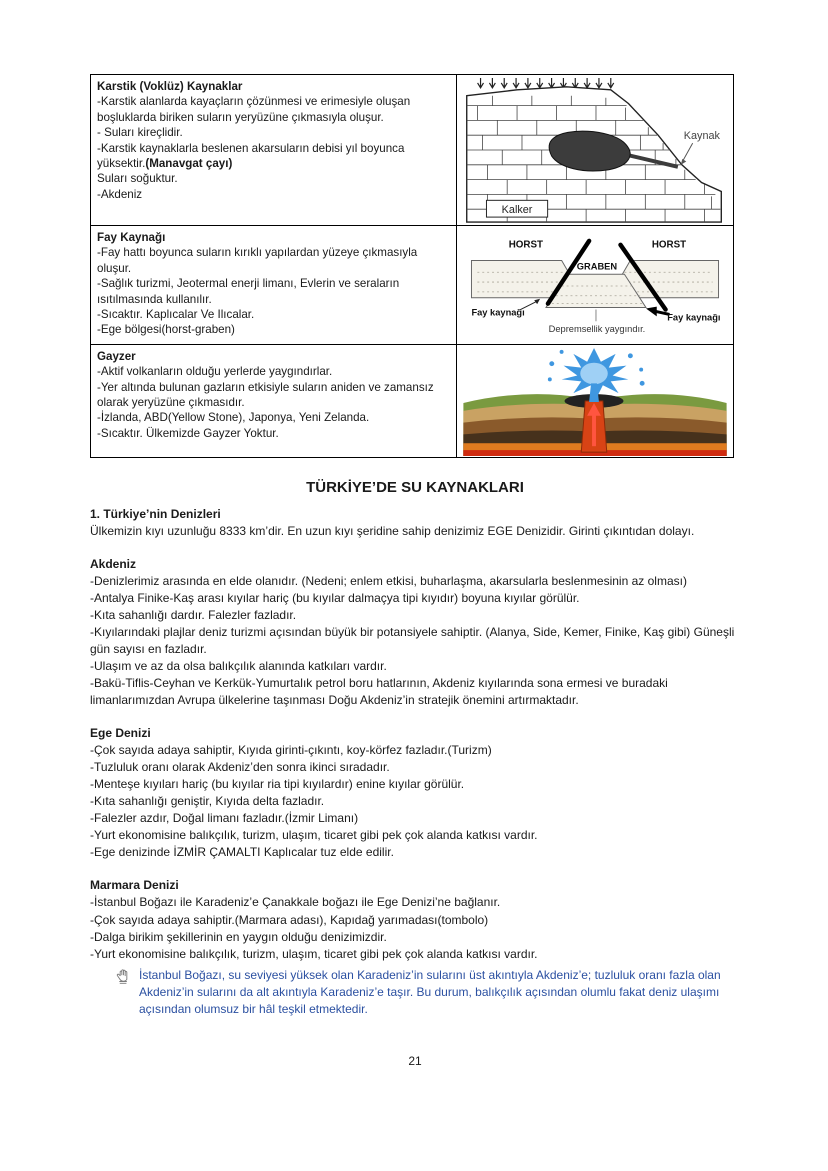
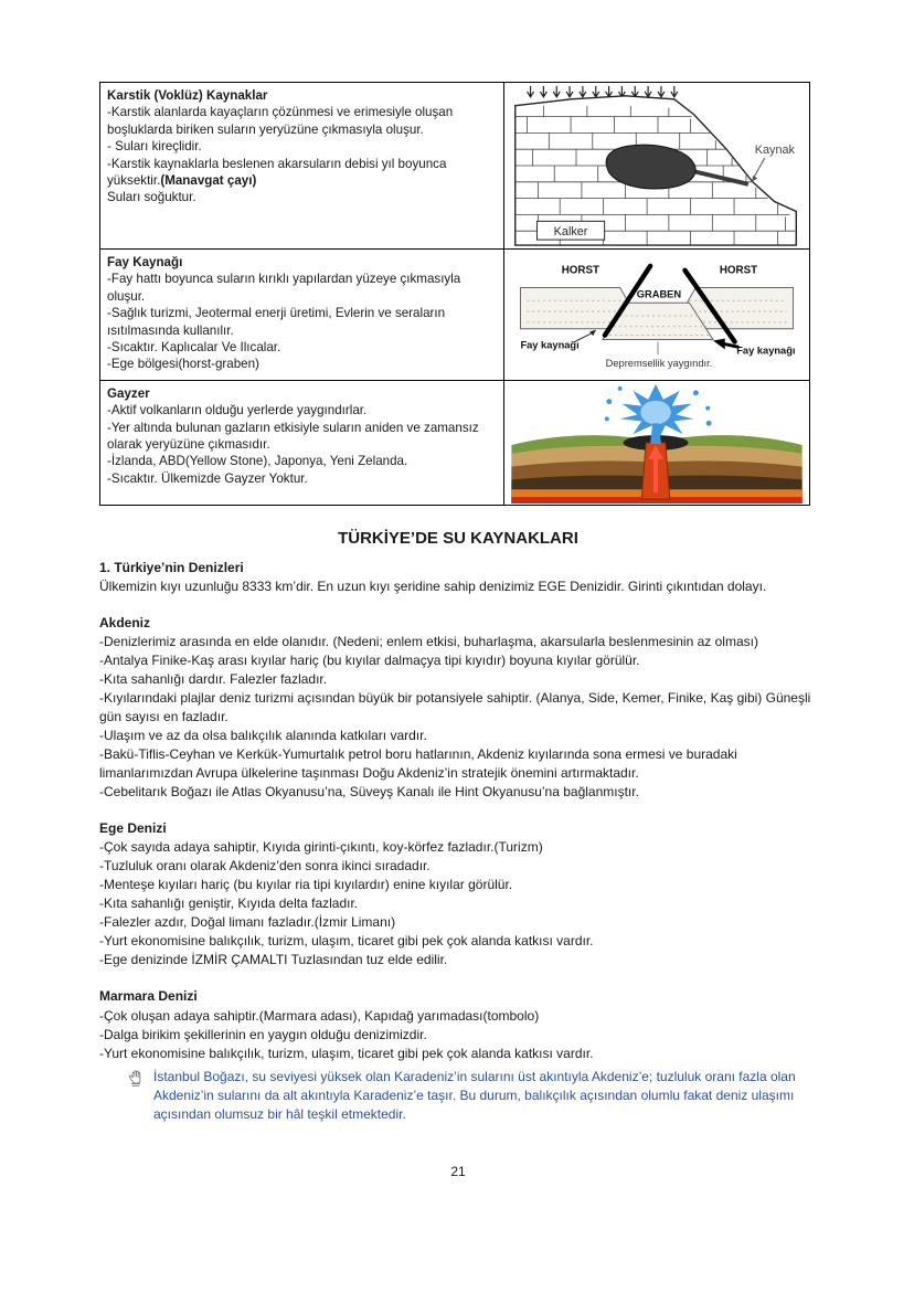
  Karstik (Voklüz) Kaynaklar
  -Karstik alanlarda kayaçların çözünmesi ve erimesiyle oluşan boşluklarda biriken suların yeryüzüne çıkmasıyla oluşur.
  - Suları kireçlidir.
  -Karstik kaynaklarla beslenen akarsuların debisi yıl boyunca yüksektir.(Manavgat çayı)
  Suları soğuktur.
- -Akdeniz
  Kaynak
  Kalker
  Fay Kaynağı
  -Fay hattı boyunca suların kırıklı yapılardan yüzeye çıkmasıyla oluşur.
- -Sağlık turizmi, Jeotermal enerji limanı, Evlerin ve seraların ısıtılmasında kullanılır.
+ -Sağlık turizmi, Jeotermal enerji üretimi, Evlerin ve seraların ısıtılmasında kullanılır.
  -Sıcaktır. Kaplıcalar Ve Ilıcalar.
  -Ege bölgesi(horst-graben)
  HORST
  HORST
  GRABEN
  Fay kaynağı
  Fay kaynağı
  Depremsellik yaygındır.
  Gayzer
  -Aktif volkanların olduğu yerlerde yaygındırlar.
  -Yer altında bulunan gazların etkisiyle suların aniden ve zamansız olarak yeryüzüne çıkmasıdır.
  -İzlanda, ABD(Yellow Stone), Japonya, Yeni Zelanda.
  -Sıcaktır. Ülkemizde Gayzer Yoktur.
  TÜRKİYE’DE SU KAYNAKLARI
  1. Türkiye’nin Denizleri
  Ülkemizin kıyı uzunluğu 8333 km’dir. En uzun kıyı şeridine sahip denizimiz EGE Denizidir. Girinti çıkıntıdan dolayı.
  Akdeniz
  -Denizlerimiz arasında en elde olanıdır. (Nedeni; enlem etkisi, buharlaşma, akarsularla beslenmesinin az olması)
  -Antalya Finike-Kaş arası kıyılar hariç (bu kıyılar dalmaçya tipi kıyıdır) boyuna kıyılar görülür.
  -Kıta sahanlığı dardır. Falezler fazladır.
  -Kıyılarındaki plajlar deniz turizmi açısından büyük bir potansiyele sahiptir. (Alanya, Side, Kemer, Finike, Kaş gibi) Güneşli gün sayısı en fazladır.
  -Ulaşım ve az da olsa balıkçılık alanında katkıları vardır.
  -Bakü-Tiflis-Ceyhan ve Kerkük-Yumurtalık petrol boru hatlarının, Akdeniz kıyılarında sona ermesi ve buradaki limanlarımızdan Avrupa ülkelerine taşınması Doğu Akdeniz’in stratejik önemini artırmaktadır.
+ -Cebelitarık Boğazı ile Atlas Okyanusu’na, Süveyş Kanalı ile Hint Okyanusu’na bağlanmıştır.
  Ege Denizi
  -Çok sayıda adaya sahiptir, Kıyıda girinti-çıkıntı, koy-körfez fazladır.(Turizm)
  -Tuzluluk oranı olarak Akdeniz’den sonra ikinci sıradadır.
  -Menteşe kıyıları hariç (bu kıyılar ria tipi kıyılardır) enine kıyılar görülür.
  -Kıta sahanlığı geniştir, Kıyıda delta fazladır.
  -Falezler azdır, Doğal limanı fazladır.(İzmir Limanı)
  -Yurt ekonomisine balıkçılık, turizm, ulaşım, ticaret gibi pek çok alanda katkısı vardır.
- -Ege denizinde İZMİR ÇAMALTI Kaplıcalar tuz elde edilir.
+ -Ege denizinde İZMİR ÇAMALTI Tuzlasından tuz elde edilir.
  Marmara Denizi
- -İstanbul Boğazı ile Karadeniz’e Çanakkale boğazı ile Ege Denizi’ne bağlanır.
- -Çok sayıda adaya sahiptir.(Marmara adası), Kapıdağ yarımadası(tombolo)
+ -Çok oluşan adaya sahiptir.(Marmara adası), Kapıdağ yarımadası(tombolo)
  -Dalga birikim şekillerinin en yaygın olduğu denizimizdir.
  -Yurt ekonomisine balıkçılık, turizm, ulaşım, ticaret gibi pek çok alanda katkısı vardır.
  İstanbul Boğazı, su seviyesi yüksek olan Karadeniz’in sularını üst akıntıyla Akdeniz’e; tuzluluk oranı fazla olan Akdeniz’in sularını da alt akıntıyla Karadeniz’e taşır. Bu durum, balıkçılık açısından olumlu fakat deniz ulaşımı açısından olumsuz bir hâl teşkil etmektedir.
  21
